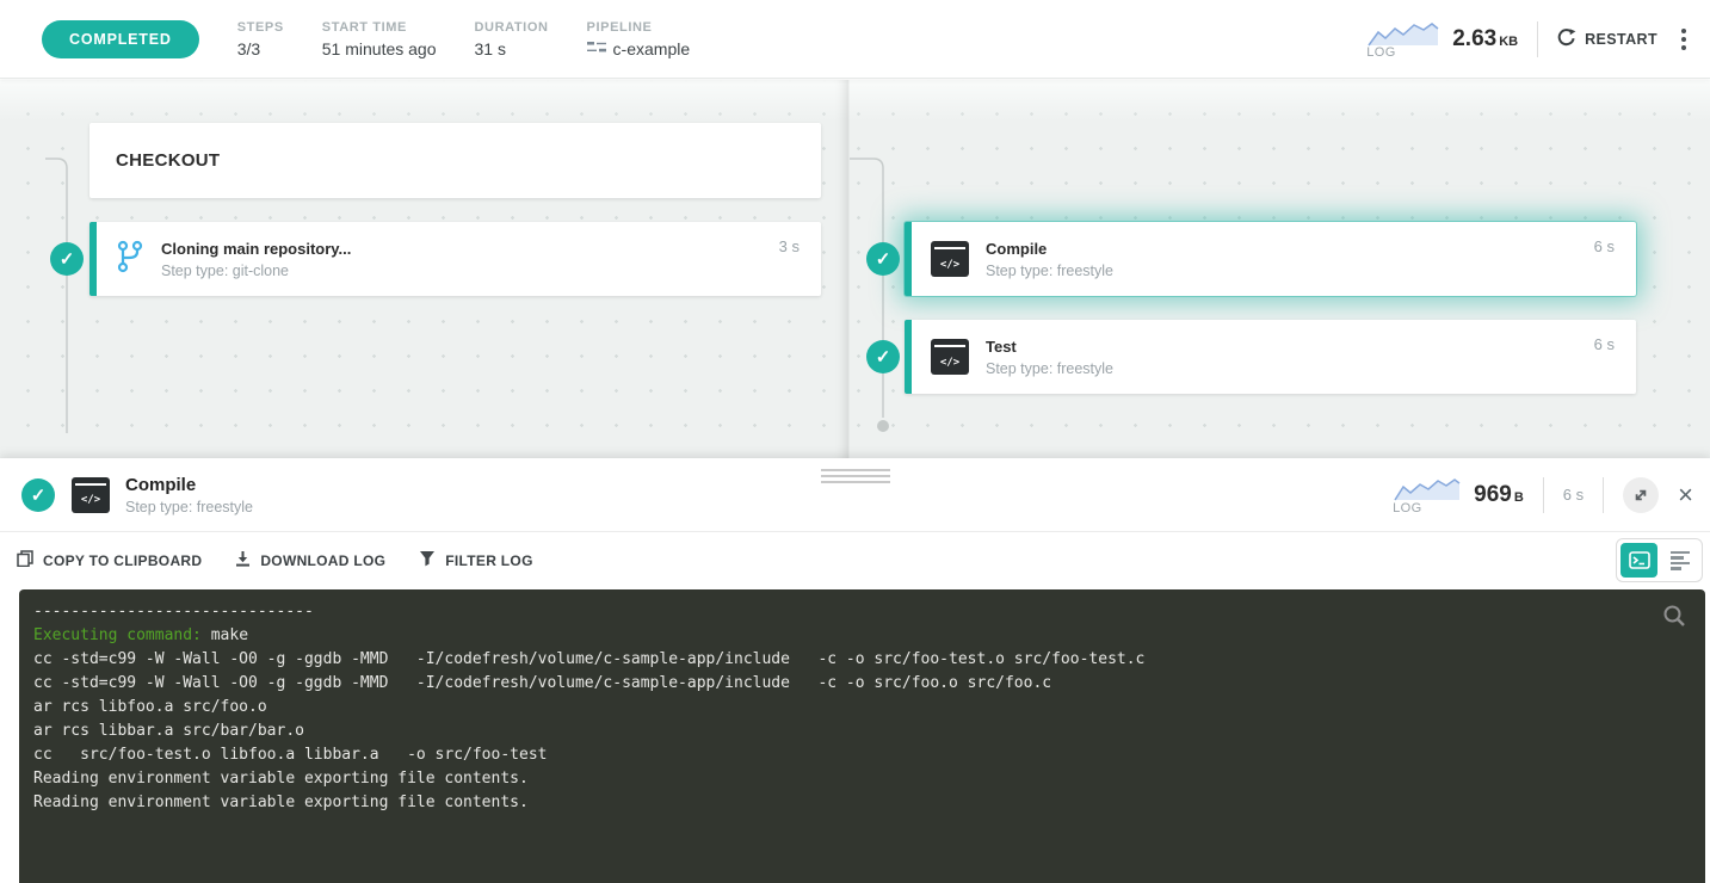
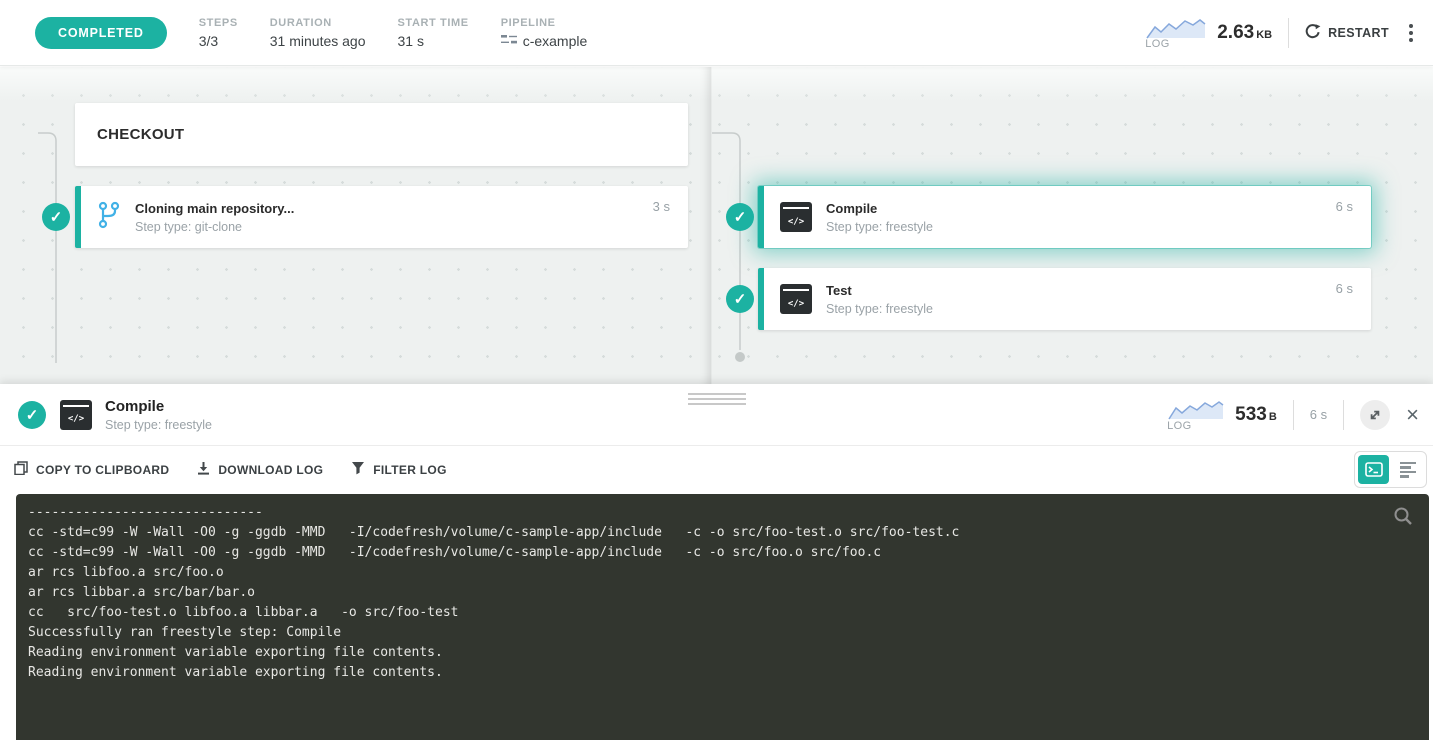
  COMPLETED
  STEPS
  3/3
- START TIME
+ DURATION
- 51 minutes ago
+ 31 minutes ago
- DURATION
+ START TIME
  31 s
  PIPELINE
  c-example
  LOG
  2.63 KB
  RESTART
  CHECKOUT
  ✓
  Cloning main repository...
  Step type: git-clone
  3 s
  ✓
  Compile
  Step type: freestyle
  6 s
  ✓
  Test
  Step type: freestyle
  6 s
  ✓
  Compile
  Step type: freestyle
  LOG
- 969 B
+ 533 B
  6 s
  ×
  COPY TO CLIPBOARD
  DOWNLOAD LOG
  FILTER LOG
  ------------------------------
- Executing command: make
  cc -std=c99 -W -Wall -O0 -g -ggdb -MMD -I/codefresh/volume/c-sample-app/include -c -o src/foo-test.o src/foo-test.c
  cc -std=c99 -W -Wall -O0 -g -ggdb -MMD -I/codefresh/volume/c-sample-app/include -c -o src/foo.o src/foo.c
  ar rcs libfoo.a src/foo.o
  ar rcs libbar.a src/bar/bar.o
  cc src/foo-test.o libfoo.a libbar.a -o src/foo-test
+ Successfully ran freestyle step: Compile
  Reading environment variable exporting file contents.
  Reading environment variable exporting file contents.
